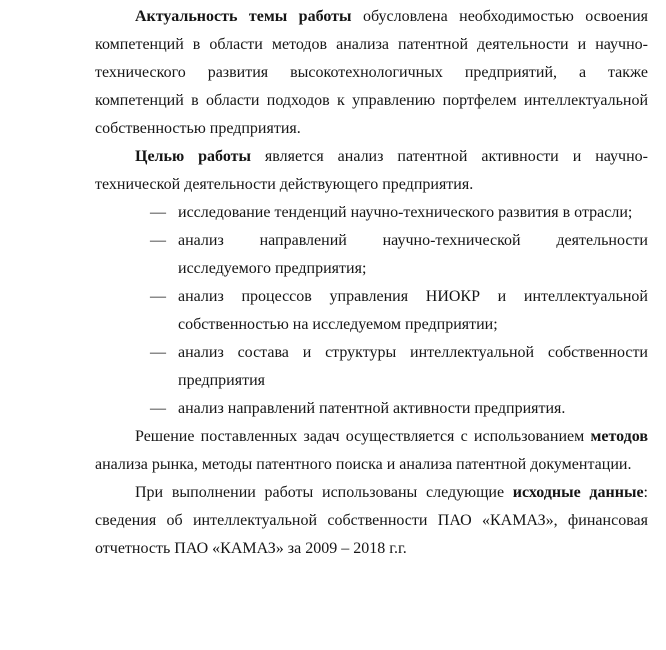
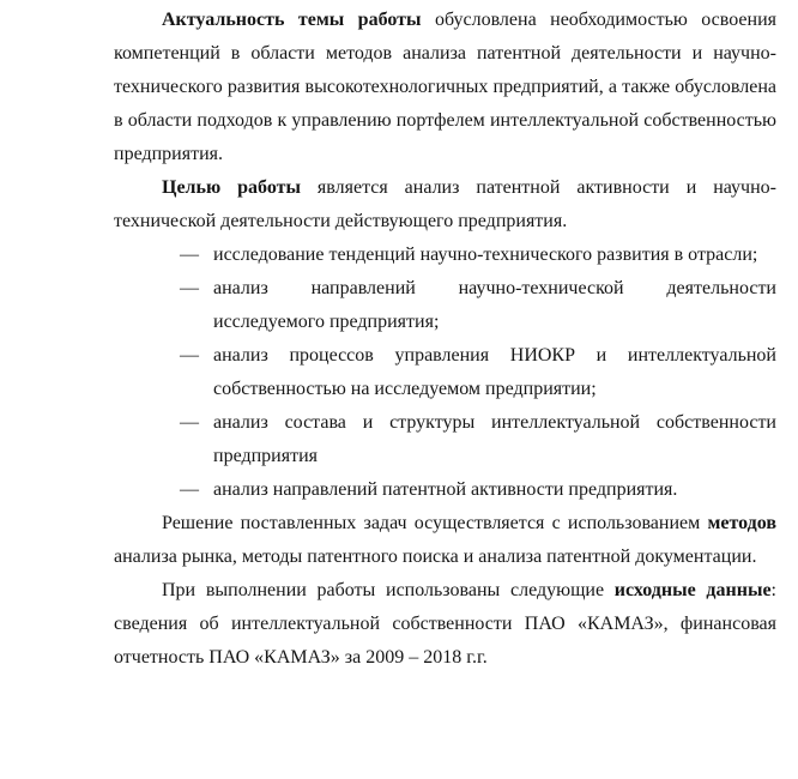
- Актуальность темы работы обусловлена необходимостью освоения компетенций в области методов анализа патентной деятельности и научно-технического развития высокотехнологичных предприятий, а также компетенций в области подходов к управлению портфелем интеллектуальной собственностью предприятия.
+ Актуальность темы работы обусловлена необходимостью освоения компетенций в области методов анализа патентной деятельности и научно-технического развития высокотехнологичных предприятий, а также обусловлена в области подходов к управлению портфелем интеллектуальной собственностью предприятия.
  Целью работы является анализ патентной активности и научно-технической деятельности действующего предприятия.
  — исследование тенденций научно-технического развития в отрасли;
  — анализ направлений научно-технической деятельности исследуемого предприятия;
  — анализ процессов управления НИОКР и интеллектуальной собственностью на исследуемом предприятии;
  — анализ состава и структуры интеллектуальной собственности предприятия
  — анализ направлений патентной активности предприятия.
  Решение поставленных задач осуществляется с использованием методов анализа рынка, методы патентного поиска и анализа патентной документации.
  При выполнении работы использованы следующие исходные данные: сведения об интеллектуальной собственности ПАО «КАМАЗ», финансовая отчетность ПАО «КАМАЗ» за 2009 – 2018 г.г.
